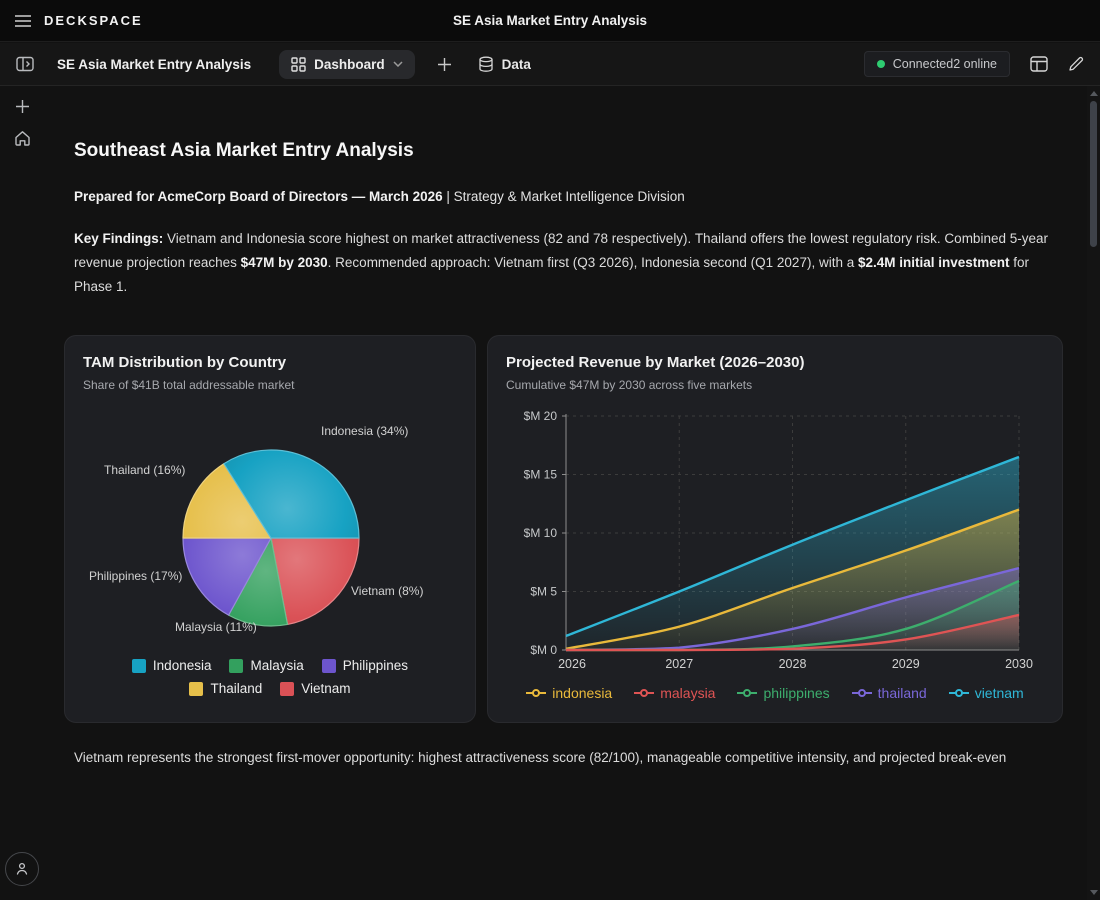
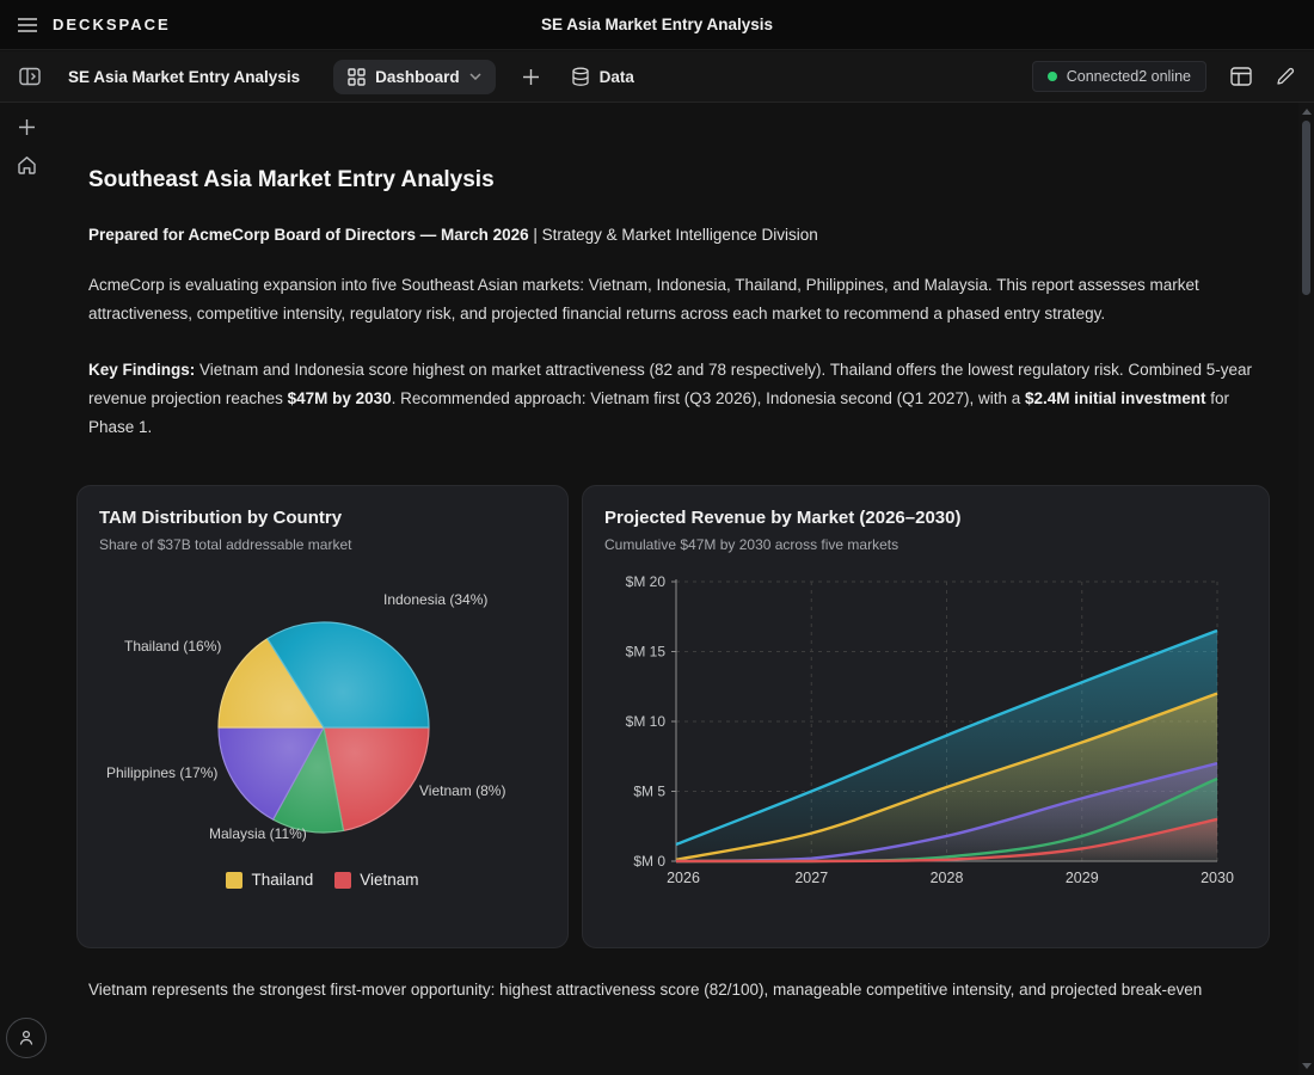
  DECKSPACE
  SE Asia Market Entry Analysis
  SE Asia Market Entry Analysis
  Dashboard
  Data
  Connected2 online
  Southeast Asia Market Entry Analysis
  Prepared for AcmeCorp Board of Directors — March 2026 | Strategy & Market Intelligence Division
+ AcmeCorp is evaluating expansion into five Southeast Asian markets: Vietnam, Indonesia, Thailand, Philippines, and Malaysia. This report assesses market attractiveness, competitive intensity, regulatory risk, and projected financial returns across each market to recommend a phased entry strategy.
  Key Findings: Vietnam and Indonesia score highest on market attractiveness (82 and 78 respectively). Thailand offers the lowest regulatory risk. Combined 5-year revenue projection reaches $47M by 2030. Recommended approach: Vietnam first (Q3 2026), Indonesia second (Q1 2027), with a $2.4M initial investment for Phase 1.
  TAM Distribution by Country
- Share of $41B total addressable market
+ Share of $37B total addressable market
  Indonesia (34%)
  Thailand (16%)
  Philippines (17%)
  Malaysia (11%)
  Vietnam (8%)
- Indonesia
- Malaysia
- Philippines
  Thailand
  Vietnam
  Projected Revenue by Market (2026–2030)
  Cumulative $47M by 2030 across five markets
  $M 0
  $M 5
  $M 10
  $M 15
  $M 20
  2026
  2027
  2028
  2029
  2030
- indonesia
- malaysia
- philippines
- thailand
- vietnam
  Vietnam represents the strongest first-mover opportunity: highest attractiveness score (82/100), manageable competitive intensity, and projected break-even
